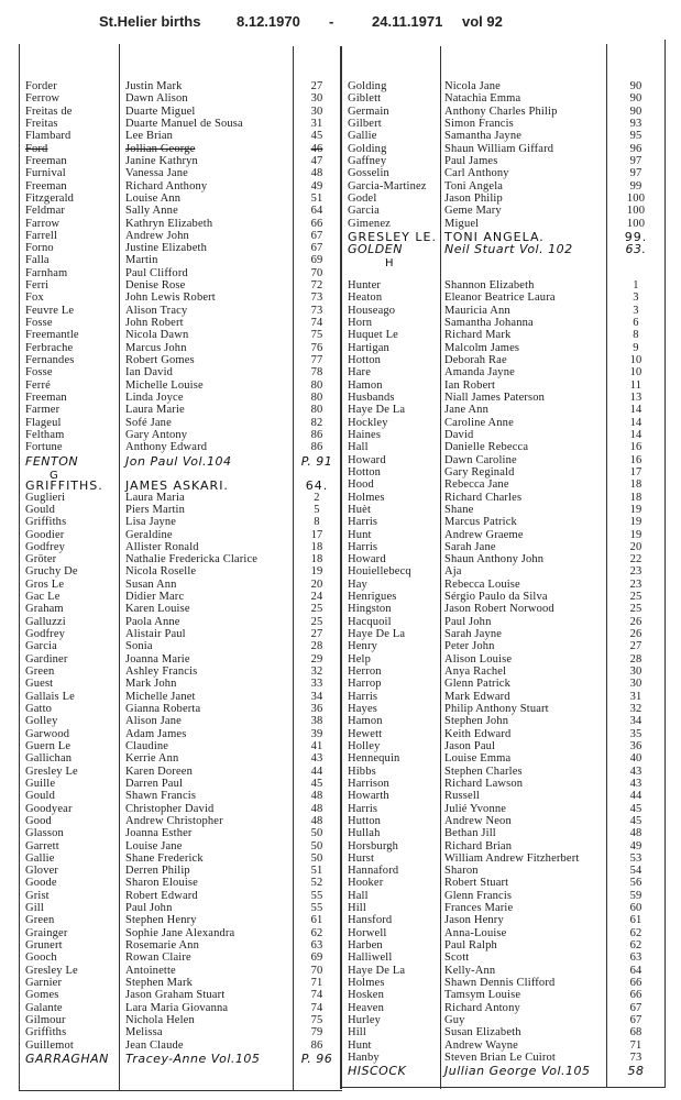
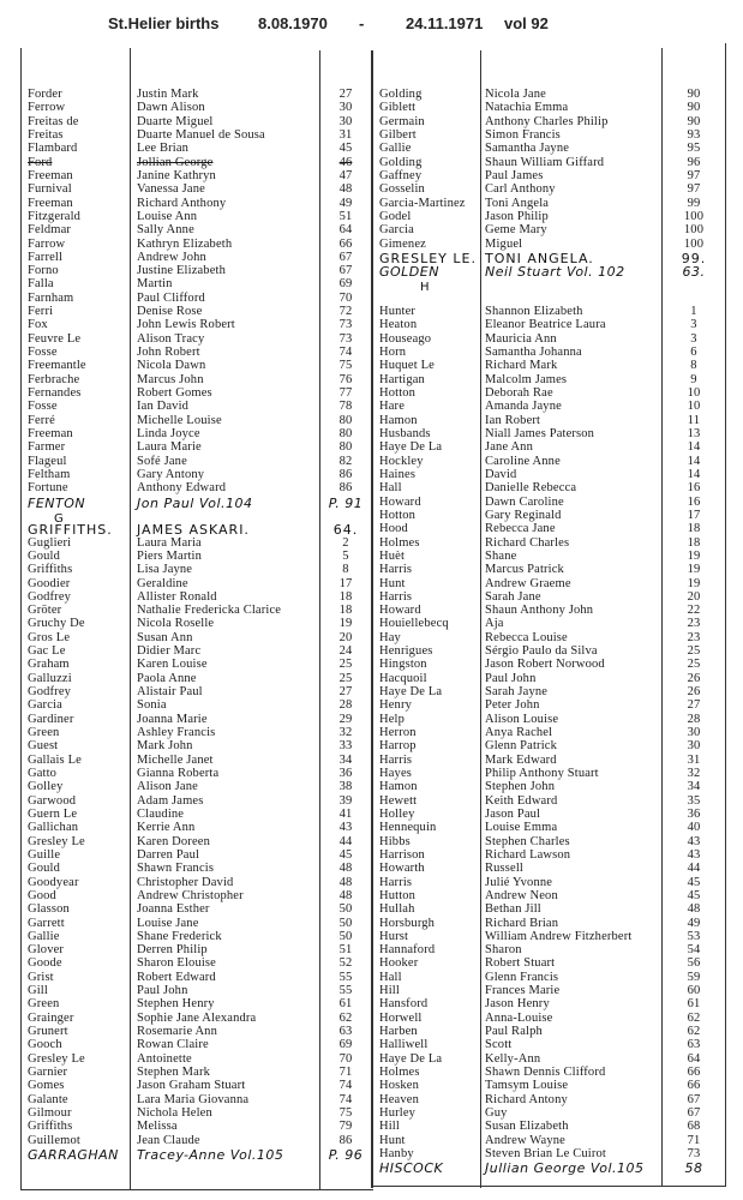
  St.Helier births
- 8.12.1970
+ 8.08.1970
  -
  24.11.1971
  vol 92
  Forder
  Justin Mark
  27
  Ferrow
  Dawn Alison
  30
  Freitas de
  Duarte Miguel
  30
  Freitas
  Duarte Manuel de Sousa
  31
  Flambard
  Lee Brian
  45
  Ford
  Jollian George
  46
  Freeman
  Janine Kathryn
  47
  Furnival
  Vanessa Jane
  48
  Freeman
  Richard Anthony
  49
  Fitzgerald
  Louise Ann
  51
  Feldmar
  Sally Anne
  64
  Farrow
  Kathryn Elizabeth
  66
  Farrell
  Andrew John
  67
  Forno
  Justine Elizabeth
  67
  Falla
  Martin
  69
  Farnham
  Paul Clifford
  70
  Ferri
  Denise Rose
  72
  Fox
  John Lewis Robert
  73
  Feuvre Le
  Alison Tracy
  73
  Fosse
  John Robert
  74
  Freemantle
  Nicola Dawn
  75
  Ferbrache
  Marcus John
  76
  Fernandes
  Robert Gomes
  77
  Fosse
  Ian David
  78
  Ferré
  Michelle Louise
  80
  Freeman
  Linda Joyce
  80
  Farmer
  Laura Marie
  80
  Flageul
  Sofé Jane
  82
  Feltham
  Gary Antony
  86
  Fortune
  Anthony Edward
  86
  FENTON
  Jon Paul Vol.104
  P. 91
  G
  GRIFFITHS.
  JAMES ASKARI.
  64.
  Guglieri
  Laura Maria
  2
  Gould
  Piers Martin
  5
  Griffiths
  Lisa Jayne
  8
  Goodier
  Geraldine
  17
  Godfrey
  Allister Ronald
  18
  Gröter
  Nathalie Fredericka Clarice
  18
  Gruchy De
  Nicola Roselle
  19
  Gros Le
  Susan Ann
  20
  Gac Le
  Didier Marc
  24
  Graham
  Karen Louise
  25
  Galluzzi
  Paola Anne
  25
  Godfrey
  Alistair Paul
  27
  Garcia
  Sonia
  28
  Gardiner
  Joanna Marie
  29
  Green
  Ashley Francis
  32
  Guest
  Mark John
  33
  Gallais Le
  Michelle Janet
  34
  Gatto
  Gianna Roberta
  36
  Golley
  Alison Jane
  38
  Garwood
  Adam James
  39
  Guern Le
  Claudine
  41
  Gallichan
  Kerrie Ann
  43
  Gresley Le
  Karen Doreen
  44
  Guille
  Darren Paul
  45
  Gould
  Shawn Francis
  48
  Goodyear
  Christopher David
  48
  Good
  Andrew Christopher
  48
  Glasson
  Joanna Esther
  50
  Garrett
  Louise Jane
  50
  Gallie
  Shane Frederick
  50
  Glover
  Derren Philip
  51
  Goode
  Sharon Elouise
  52
  Grist
  Robert Edward
  55
  Gill
  Paul John
  55
  Green
  Stephen Henry
  61
  Grainger
  Sophie Jane Alexandra
  62
  Grunert
  Rosemarie Ann
  63
  Gooch
  Rowan Claire
  69
  Gresley Le
  Antoinette
  70
  Garnier
  Stephen Mark
  71
  Gomes
  Jason Graham Stuart
  74
  Galante
  Lara Maria Giovanna
  74
  Gilmour
  Nichola Helen
  75
  Griffiths
  Melissa
  79
  Guillemot
  Jean Claude
  86
  GARRAGHAN
  Tracey-Anne Vol.105
  P. 96
  Golding
  Nicola Jane
  90
  Giblett
  Natachia Emma
  90
  Germain
  Anthony Charles Philip
  90
  Gilbert
  Simon Francis
  93
  Gallie
  Samantha Jayne
  95
  Golding
  Shaun William Giffard
  96
  Gaffney
  Paul James
  97
  Gosselin
  Carl Anthony
  97
  Garcia-Martinez
  Toni Angela
  99
  Godel
  Jason Philip
  100
  Garcia
  Geme Mary
  100
  Gimenez
  Miguel
  100
  GRESLEY LE.
  TONI ANGELA.
  99.
  GOLDEN
  Neil Stuart Vol. 102
  63.
  H
  Hunter
  Shannon Elizabeth
  1
  Heaton
  Eleanor Beatrice Laura
  3
  Houseago
  Mauricia Ann
  3
  Horn
  Samantha Johanna
  6
  Huquet Le
  Richard Mark
  8
  Hartigan
  Malcolm James
  9
  Hotton
  Deborah Rae
  10
  Hare
  Amanda Jayne
  10
  Hamon
  Ian Robert
  11
  Husbands
  Niall James Paterson
  13
  Haye De La
  Jane Ann
  14
  Hockley
  Caroline Anne
  14
  Haines
  David
  14
  Hall
  Danielle Rebecca
  16
  Howard
  Dawn Caroline
  16
  Hotton
  Gary Reginald
  17
  Hood
  Rebecca Jane
  18
  Holmes
  Richard Charles
  18
  Huèt
  Shane
  19
  Harris
  Marcus Patrick
  19
  Hunt
  Andrew Graeme
  19
  Harris
  Sarah Jane
  20
  Howard
  Shaun Anthony John
  22
  Houiellebecq
  Aja
  23
  Hay
  Rebecca Louise
  23
  Henrigues
  Sérgio Paulo da Silva
  25
  Hingston
  Jason Robert Norwood
  25
  Hacquoil
  Paul John
  26
  Haye De La
  Sarah Jayne
  26
  Henry
  Peter John
  27
  Help
  Alison Louise
  28
  Herron
  Anya Rachel
  30
  Harrop
  Glenn Patrick
  30
  Harris
  Mark Edward
  31
  Hayes
  Philip Anthony Stuart
  32
  Hamon
  Stephen John
  34
  Hewett
  Keith Edward
  35
  Holley
  Jason Paul
  36
  Hennequin
  Louise Emma
  40
  Hibbs
  Stephen Charles
  43
  Harrison
  Richard Lawson
  43
  Howarth
  Russell
  44
  Harris
  Julié Yvonne
  45
  Hutton
  Andrew Neon
  45
  Hullah
  Bethan Jill
  48
  Horsburgh
  Richard Brian
  49
  Hurst
  William Andrew Fitzherbert
  53
  Hannaford
  Sharon
  54
  Hooker
  Robert Stuart
  56
  Hall
  Glenn Francis
  59
  Hill
  Frances Marie
  60
  Hansford
  Jason Henry
  61
  Horwell
  Anna-Louise
  62
  Harben
  Paul Ralph
  62
  Halliwell
  Scott
  63
  Haye De La
  Kelly-Ann
  64
  Holmes
  Shawn Dennis Clifford
  66
  Hosken
  Tamsym Louise
  66
  Heaven
  Richard Antony
  67
  Hurley
  Guy
  67
  Hill
  Susan Elizabeth
  68
  Hunt
  Andrew Wayne
  71
  Hanby
  Steven Brian Le Cuirot
  73
  HISCOCK
  Jullian George Vol.105
  58
